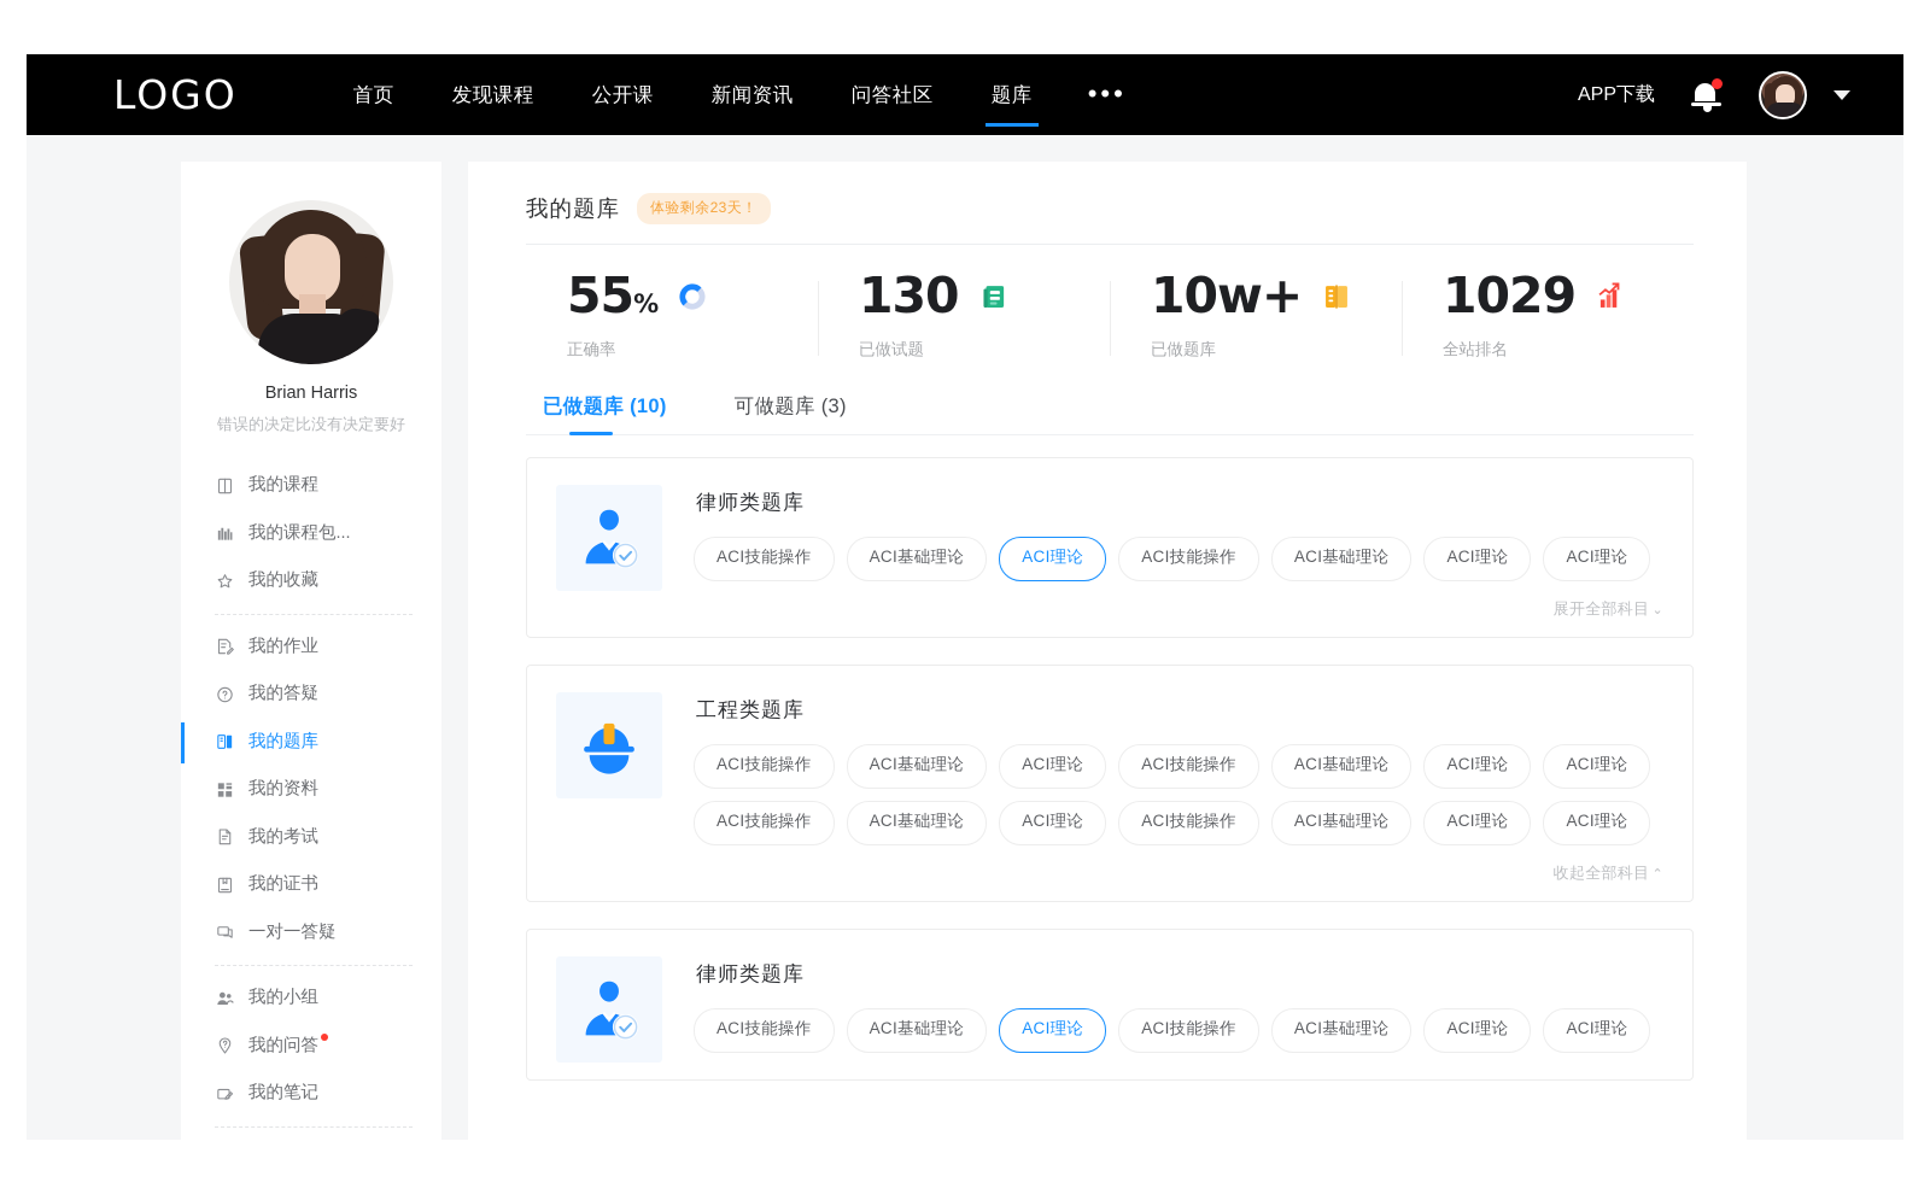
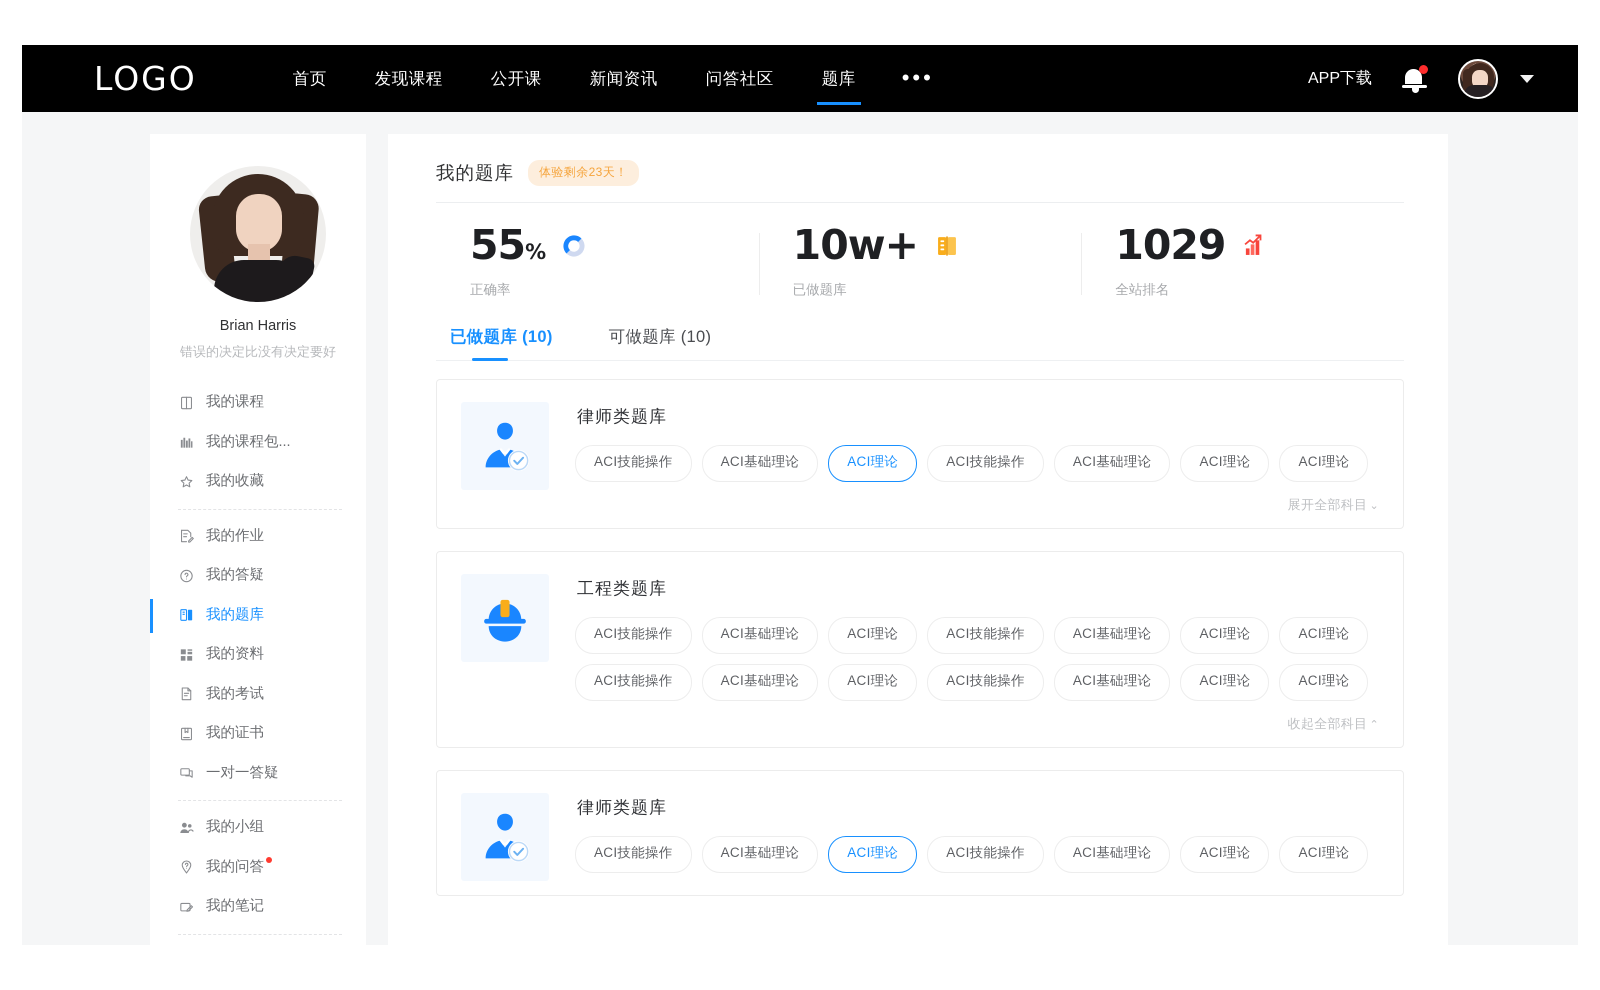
  LOGO
  首页
  发现课程
  公开课
  新闻资讯
  问答社区
  题库
  •••
  APP下载
  Brian Harris
  错误的决定比没有决定要好
  我的课程
  我的课程包...
  我的收藏
  我的作业
  我的答疑
  我的题库
  我的资料
  我的考试
  我的证书
  一对一答疑
  我的小组
  我的问答
  我的笔记
  我的题库
  体验剩余23天！
  55%
  正确率
- 130
- 已做试题
  10w+
  已做题库
  1029
  全站排名
  已做题库 (10)
- 可做题库 (3)
+ 可做题库 (10)
  律师类题库
  ACI技能操作
  ACI基础理论
  ACI理论
  ACI技能操作
  ACI基础理论
  ACI理论
  ACI理论
  展开全部科目 ⌄
  工程类题库
  ACI技能操作
  ACI基础理论
  ACI理论
  ACI技能操作
  ACI基础理论
  ACI理论
  ACI理论
  ACI技能操作
  ACI基础理论
  ACI理论
  ACI技能操作
  ACI基础理论
  ACI理论
  ACI理论
  收起全部科目 ⌃
  律师类题库
  ACI技能操作
  ACI基础理论
  ACI理论
  ACI技能操作
  ACI基础理论
  ACI理论
  ACI理论
